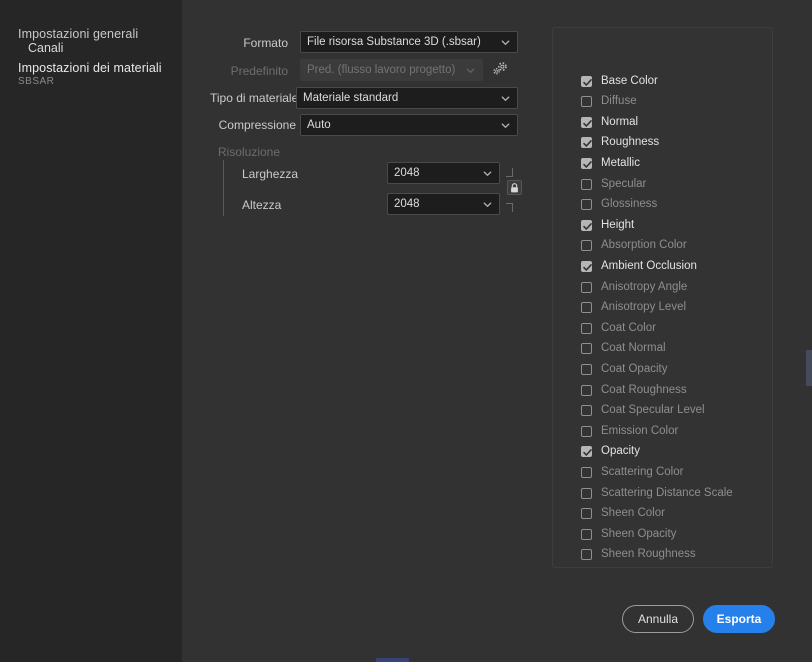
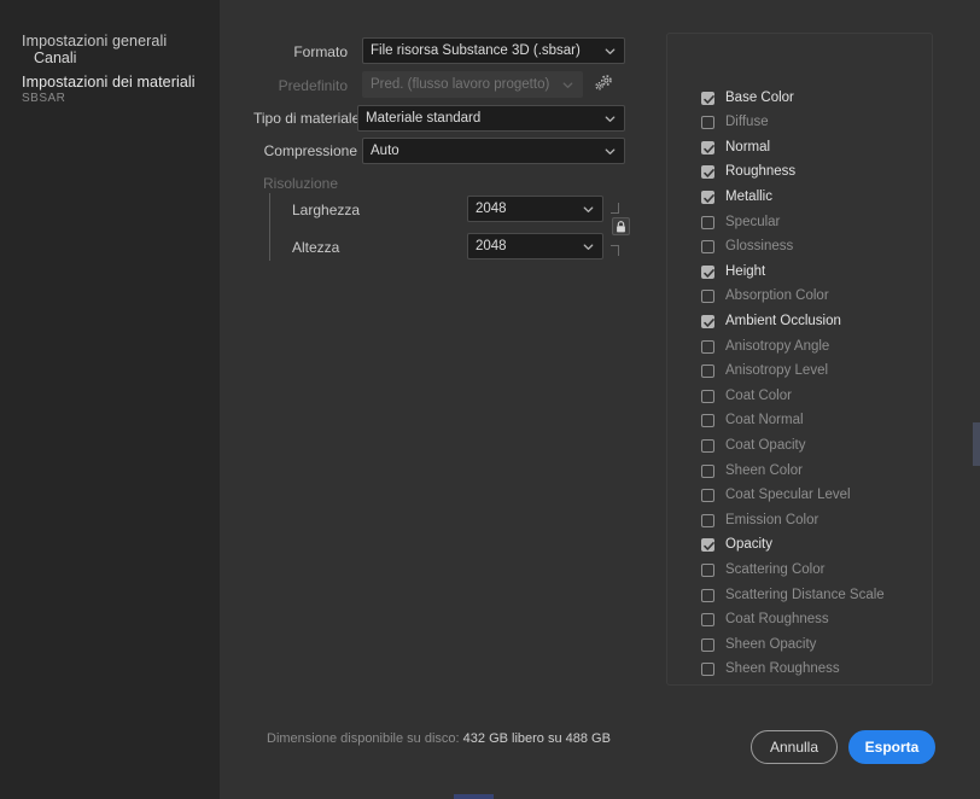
  Impostazioni generali
  Impostazioni dei materiali
  SBSAR
  Formato
  File risorsa Substance 3D (.sbsar)
  Predefinito
  Pred. (flusso lavoro progetto)
  Tipo di materiale
  Materiale standard
  Compressione
  Auto
  Risoluzione
  Larghezza
  2048
  Altezza
  2048
  Base Color
  Diffuse
  Normal
  Roughness
  Metallic
  Specular
  Glossiness
  Height
  Absorption Color
  Ambient Occlusion
  Anisotropy Angle
  Anisotropy Level
  Coat Color
  Coat Normal
  Coat Opacity
- Coat Roughness
+ Sheen Color
  Coat Specular Level
  Emission Color
  Opacity
  Scattering Color
  Scattering Distance Scale
- Sheen Color
+ Coat Roughness
  Sheen Opacity
  Sheen Roughness
  Canali
+ Dimensione disponibile su disco: 432 GB libero su 488 GB
  Annulla
  Esporta
